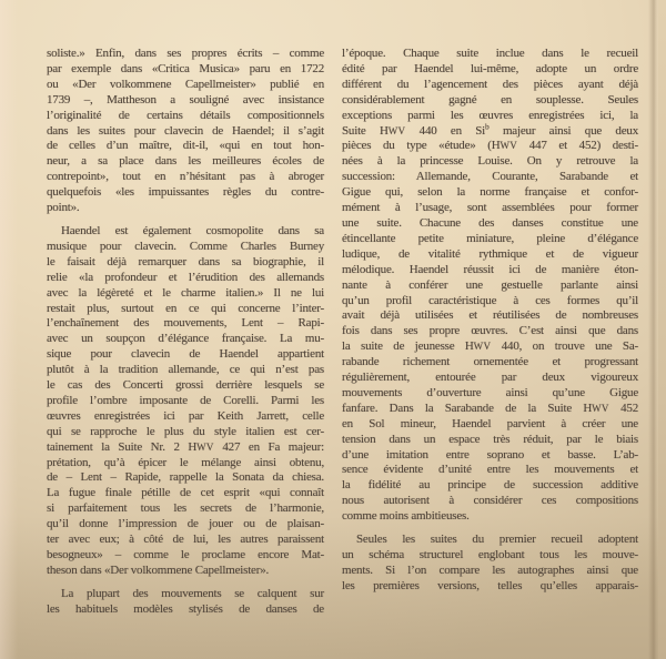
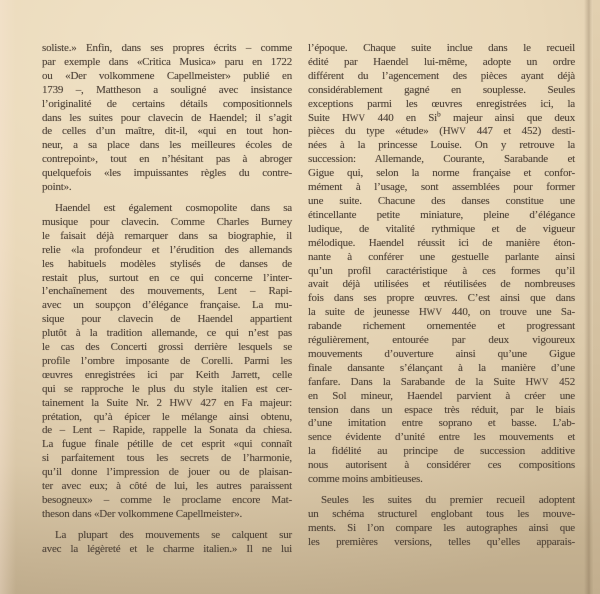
  soliste.» Enfin, dans ses propres écrits – comme
  par exemple dans «Critica Musica» paru en 1722
  ou «Der volkommene Capellmeister» publié en
  1739 –, Mattheson a souligné avec insistance
  l’originalité de certains détails compositionnels
  dans les suites pour clavecin de Haendel; il s’agit
  de celles d’un maître, dit-il, «qui en tout hon-
  neur, a sa place dans les meilleures écoles de
  contrepoint», tout en n’hésitant pas à abroger
  quelquefois «les impuissantes règles du contre-
  point».
  Haendel est également cosmopolite dans sa
  musique pour clavecin. Comme Charles Burney
  le faisait déjà remarquer dans sa biographie, il
  relie «la profondeur et l’érudition des allemands
- avec la légèreté et le charme italien.» Il ne lui
+ les habituels modèles stylisés de danses de
  restait plus, surtout en ce qui concerne l’inter-
  l’enchaînement des mouvements, Lent – Rapi-
  avec un soupçon d’élégance française. La mu-
  sique pour clavecin de Haendel appartient
  plutôt à la tradition allemande, ce qui n’est pas
  le cas des Concerti grossi derrière lesquels se
  profile l’ombre imposante de Corelli. Parmi les
  œuvres enregistrées ici par Keith Jarrett, celle
  qui se rapproche le plus du style italien est cer-
  tainement la Suite Nr. 2 HWV 427 en Fa majeur:
  prétation, qu’à épicer le mélange ainsi obtenu,
  de – Lent – Rapide, rappelle la Sonata da chiesa.
  La fugue finale pétille de cet esprit «qui connaît
  si parfaitement tous les secrets de l’harmonie,
  qu’il donne l’impression de jouer ou de plaisan-
  ter avec eux; à côté de lui, les autres paraissent
  besogneux» – comme le proclame encore Mat-
  theson dans «Der volkommene Capellmeister».
  La plupart des mouvements se calquent sur
- les habituels modèles stylisés de danses de
+ avec la légèreté et le charme italien.» Il ne lui
  l’époque. Chaque suite inclue dans le recueil
  édité par Haendel lui-même, adopte un ordre
  différent du l’agencement des pièces ayant déjà
  considérablement gagné en souplesse. Seules
  exceptions parmi les œuvres enregistrées ici, la
  Suite HWV 440 en Sib majeur ainsi que deux
  pièces du type «étude» (HWV 447 et 452) desti-
  nées à la princesse Louise. On y retrouve la
  succession: Allemande, Courante, Sarabande et
  Gigue qui, selon la norme française et confor-
  mément à l’usage, sont assemblées pour former
  une suite. Chacune des danses constitue une
  étincellante petite miniature, pleine d’élégance
  ludique, de vitalité rythmique et de vigueur
  mélodique. Haendel réussit ici de manière éton-
  nante à conférer une gestuelle parlante ainsi
  qu’un profil caractéristique à ces formes qu’il
  avait déjà utilisées et réutilisées de nombreuses
  fois dans ses propre œuvres. C’est ainsi que dans
  la suite de jeunesse HWV 440, on trouve une Sa-
  rabande richement ornementée et progressant
  régulièrement, entourée par deux vigoureux
  mouvements d’ouverture ainsi qu’une Gigue
+ finale dansante s’élançant à la manière d’une
  fanfare. Dans la Sarabande de la Suite HWV 452
  en Sol mineur, Haendel parvient à créer une
  tension dans un espace très réduit, par le biais
  d’une imitation entre soprano et basse. L’ab-
  sence évidente d’unité entre les mouvements et
  la fidélité au principe de succession additive
  nous autorisent à considérer ces compositions
  comme moins ambitieuses.
  Seules les suites du premier recueil adoptent
  un schéma structurel englobant tous les mouve-
  ments. Si l’on compare les autographes ainsi que
  les premières versions, telles qu’elles apparais-
